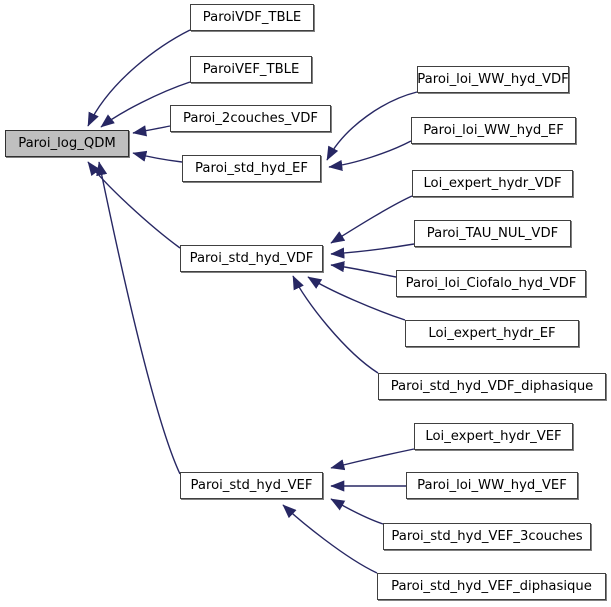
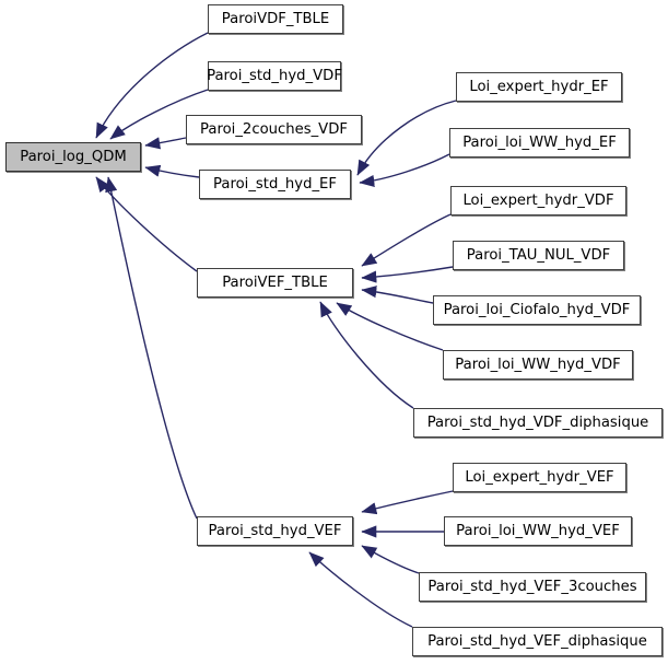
  Paroi_log_QDM
  ParoiVDF_TBLE
- ParoiVEF_TBLE
+ Paroi_std_hyd_VDF
  Paroi_2couches_VDF
  Paroi_std_hyd_EF
- Paroi_std_hyd_VDF
+ ParoiVEF_TBLE
  Paroi_std_hyd_VEF
- Paroi_loi_WW_hyd_VDF
+ Loi_expert_hydr_EF
  Paroi_loi_WW_hyd_EF
  Loi_expert_hydr_VDF
  Paroi_TAU_NUL_VDF
  Paroi_loi_Ciofalo_hyd_VDF
- Loi_expert_hydr_EF
+ Paroi_loi_WW_hyd_VDF
  Paroi_std_hyd_VDF_diphasique
  Loi_expert_hydr_VEF
  Paroi_loi_WW_hyd_VEF
  Paroi_std_hyd_VEF_3couches
  Paroi_std_hyd_VEF_diphasique
